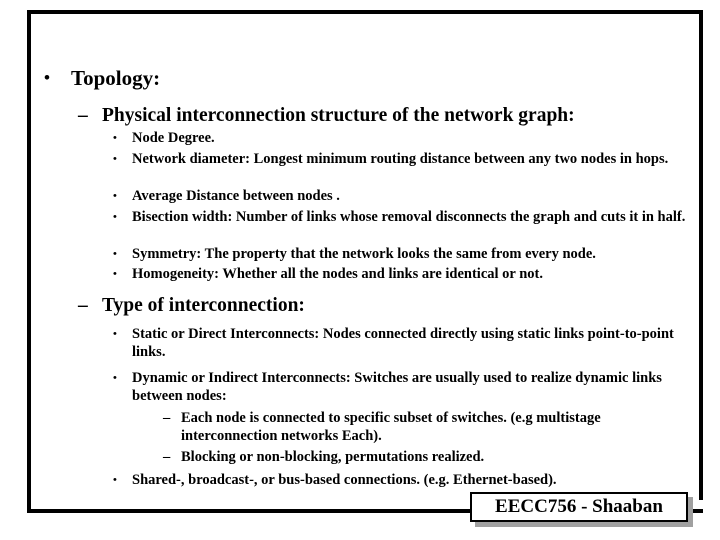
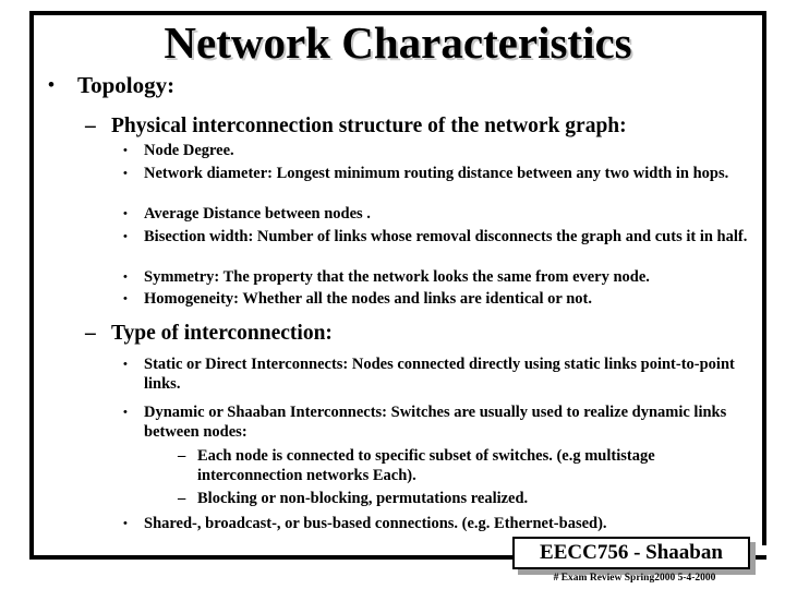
+ Network Characteristics
  •
  Topology:
  –
  Physical interconnection structure of the network graph:
  •
  Node Degree.
  •
- Network diameter: Longest minimum routing distance between any two nodes in hops.
+ Network diameter: Longest minimum routing distance between any two width in hops.
  •
  Average Distance between nodes .
  •
  Bisection width: Number of links whose removal disconnects the graph and cuts it in half.
  •
  Symmetry: The property that the network looks the same from every node.
  •
  Homogeneity: Whether all the nodes and links are identical or not.
  –
  Type of interconnection:
  •
  Static or Direct Interconnects: Nodes connected directly using static links point-to-point links.
  •
- Dynamic or Indirect Interconnects: Switches are usually used to realize dynamic links between nodes:
+ Dynamic or Shaaban Interconnects: Switches are usually used to realize dynamic links between nodes:
  –
  Each node is connected to specific subset of switches. (e.g multistage interconnection networks Each).
  –
  Blocking or non-blocking, permutations realized.
  •
  Shared-, broadcast-, or bus-based connections. (e.g. Ethernet-based).
  EECC756 - Shaaban
+ # Exam Review Spring2000 5-4-2000
